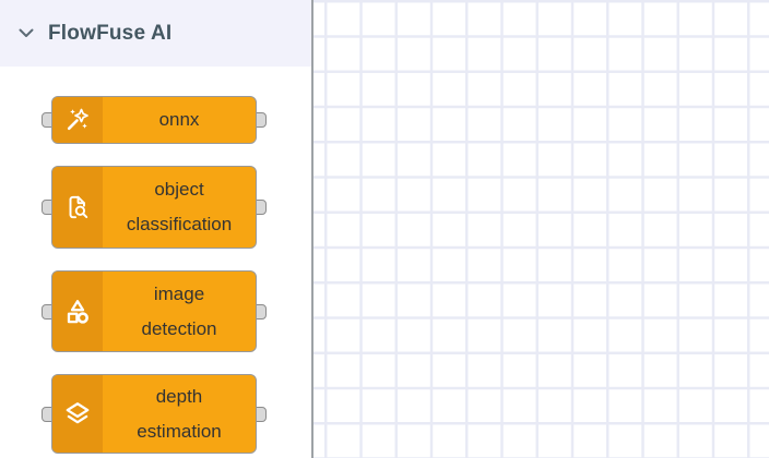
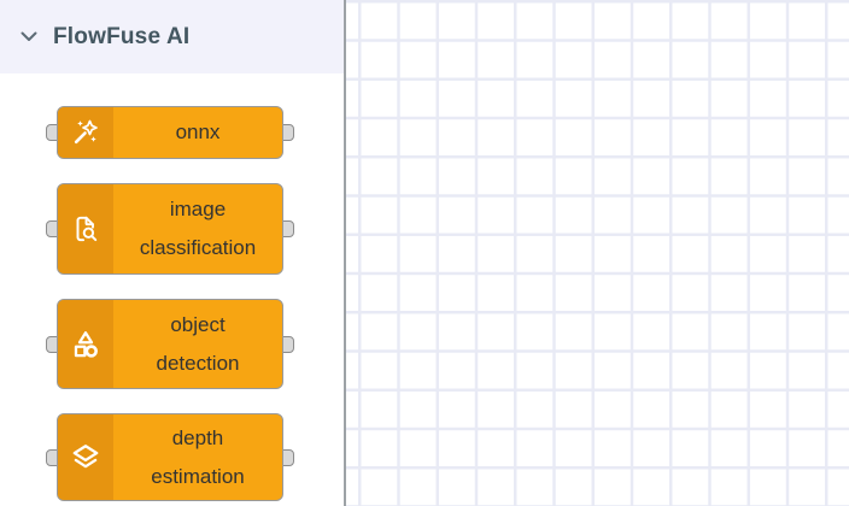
  FlowFuse AI
  onnx
- object
+ image
  classification
- image
+ object
  detection
  depth
  estimation
